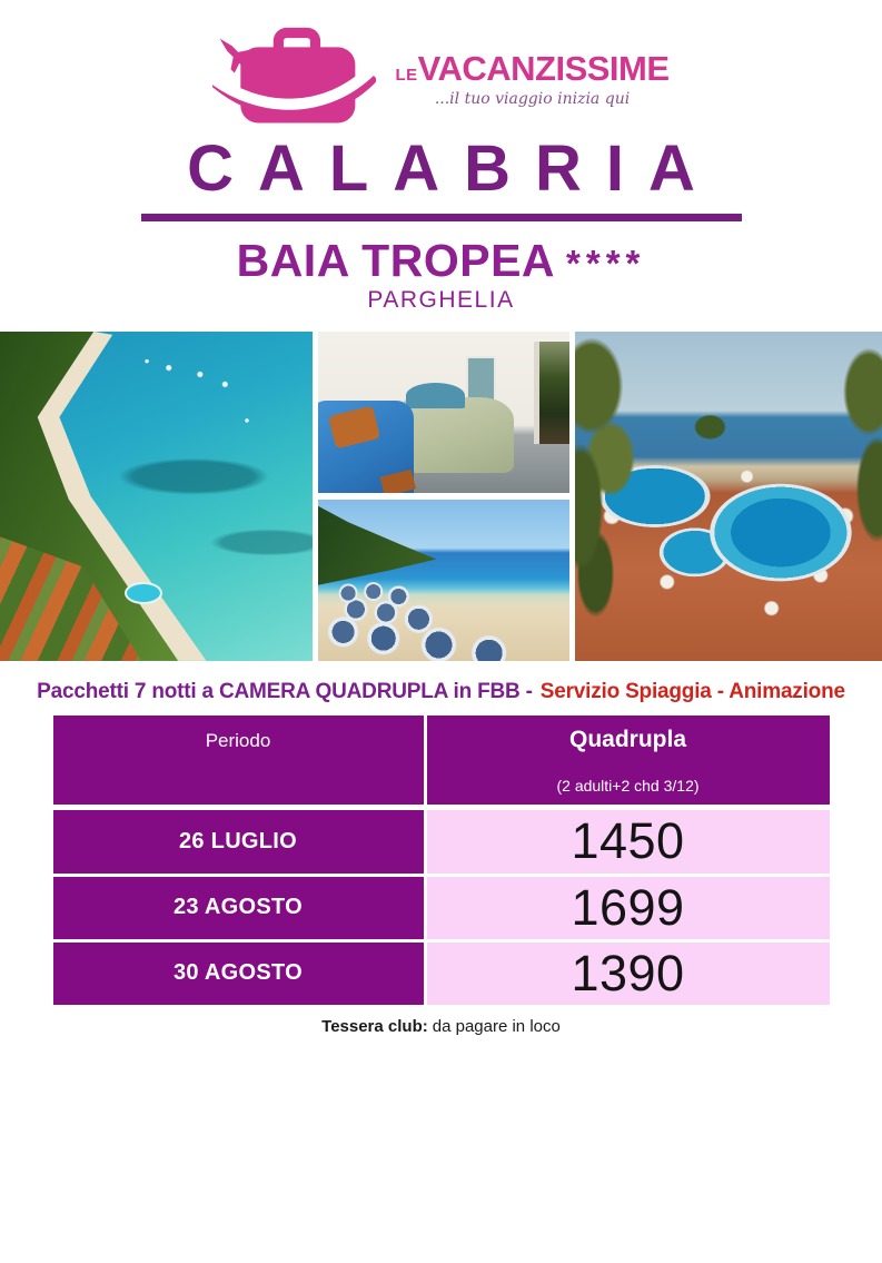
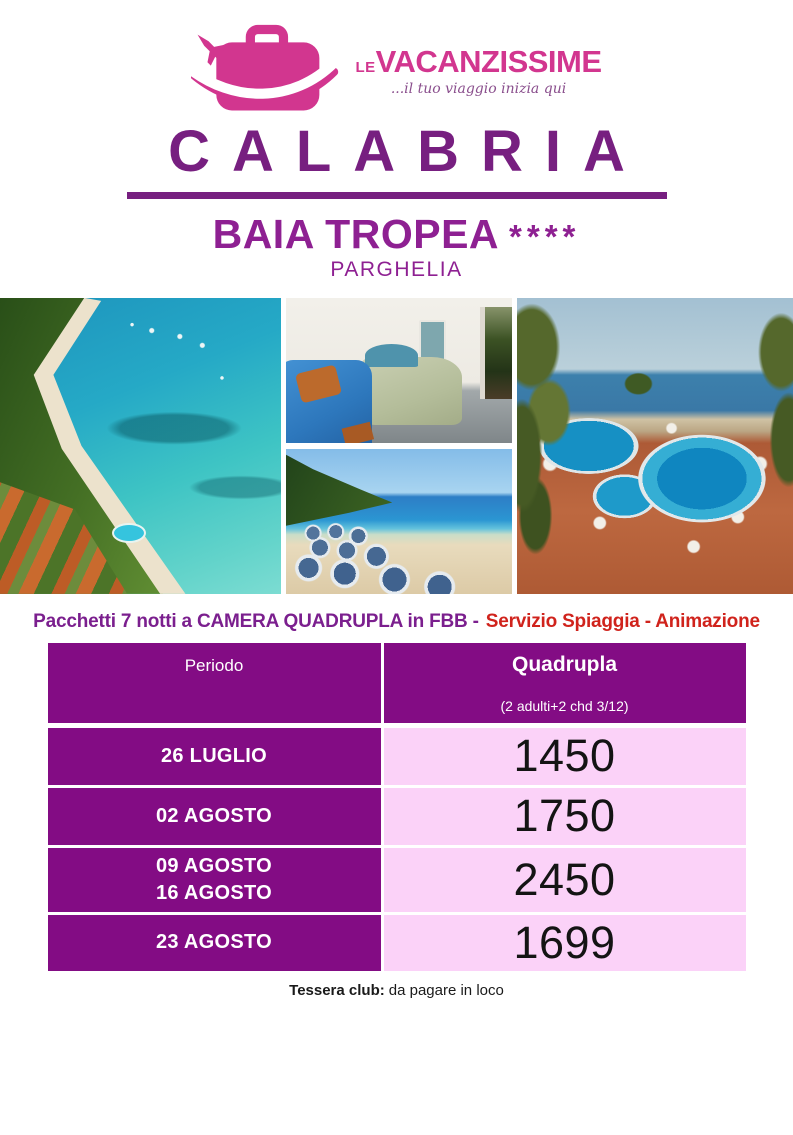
  LE
  VACANZISSIME
  ...il tuo viaggio inizia qui
  CALABRIA
  BAIA TROPEA ****
  PARGHELIA
  Pacchetti 7 notti a CAMERA QUADRUPLA in FBB - Servizio Spiaggia - Animazione
  Periodo
  Quadrupla
  (2 adulti+2 chd 3/12)
  26 LUGLIO
  1450
+ 02 AGOSTO
+ 1750
+ 09 AGOSTO
+ 16 AGOSTO
+ 2450
  23 AGOSTO
  1699
- 30 AGOSTO
- 1390
  Tessera club: da pagare in loco
